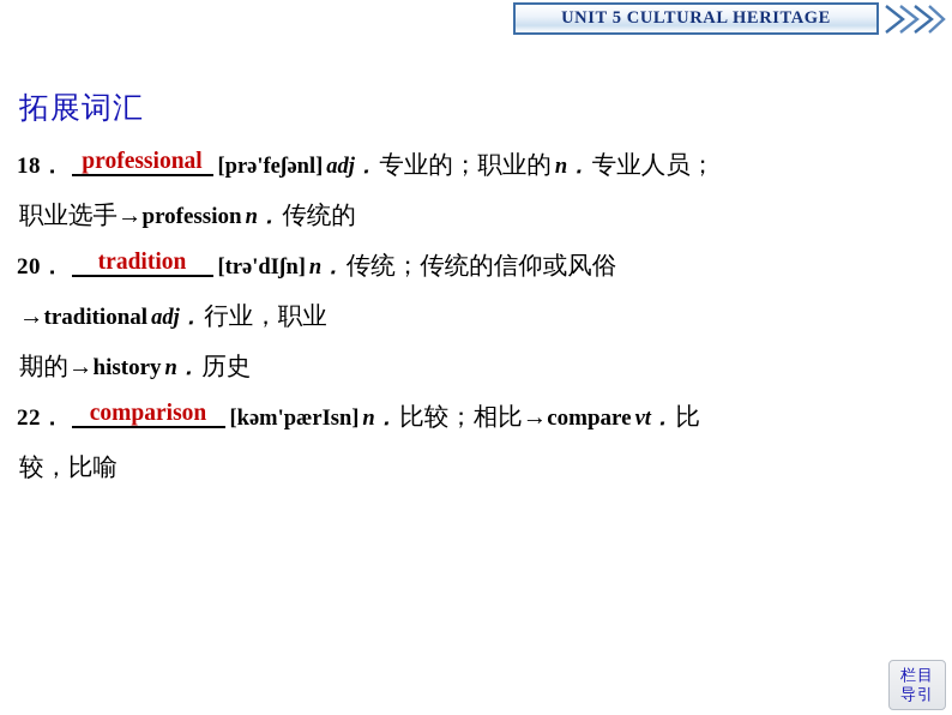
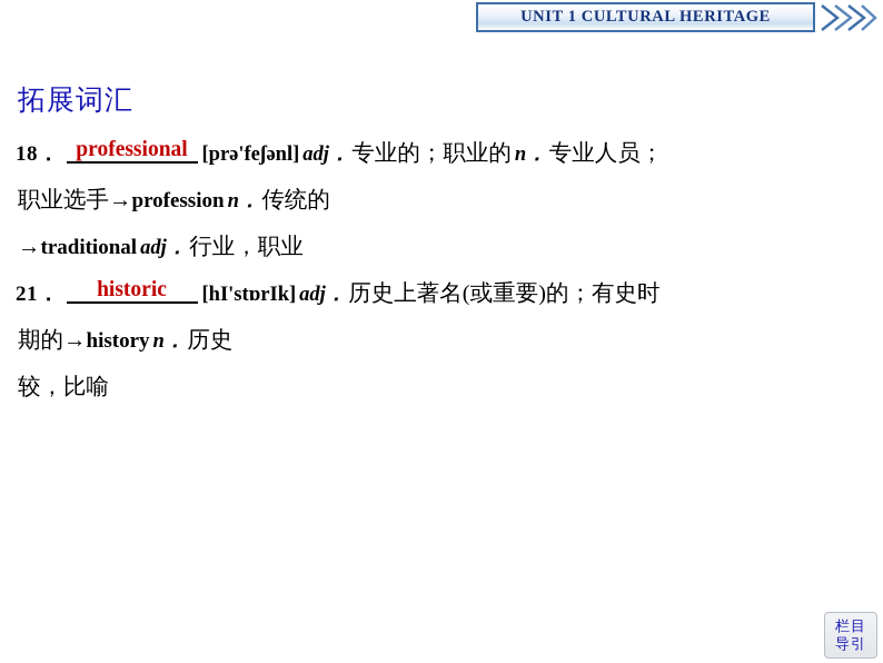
- UNIT 5 CULTURAL HERITAGE
+ UNIT 1 CULTURAL HERITAGE
  拓展词汇
  18．
  professional
  [prə'feʃənl] adj．专业的；职业的 n．专业人员；
  职业选手→profession n．传统的
- 20．
- tradition
- [trə'dIʃn] n．传统；传统的信仰或风俗
  →traditional adj．行业，职业
+ 21．
+ historic
+ [hI'stɒrIk] adj．历史上著名(或重要)的；有史时
  期的→history n．历史
- 22．
- comparison
- [kəm'pærIsn] n．比较；相比→compare vt．比
  较，比喻
  栏目
  导引
